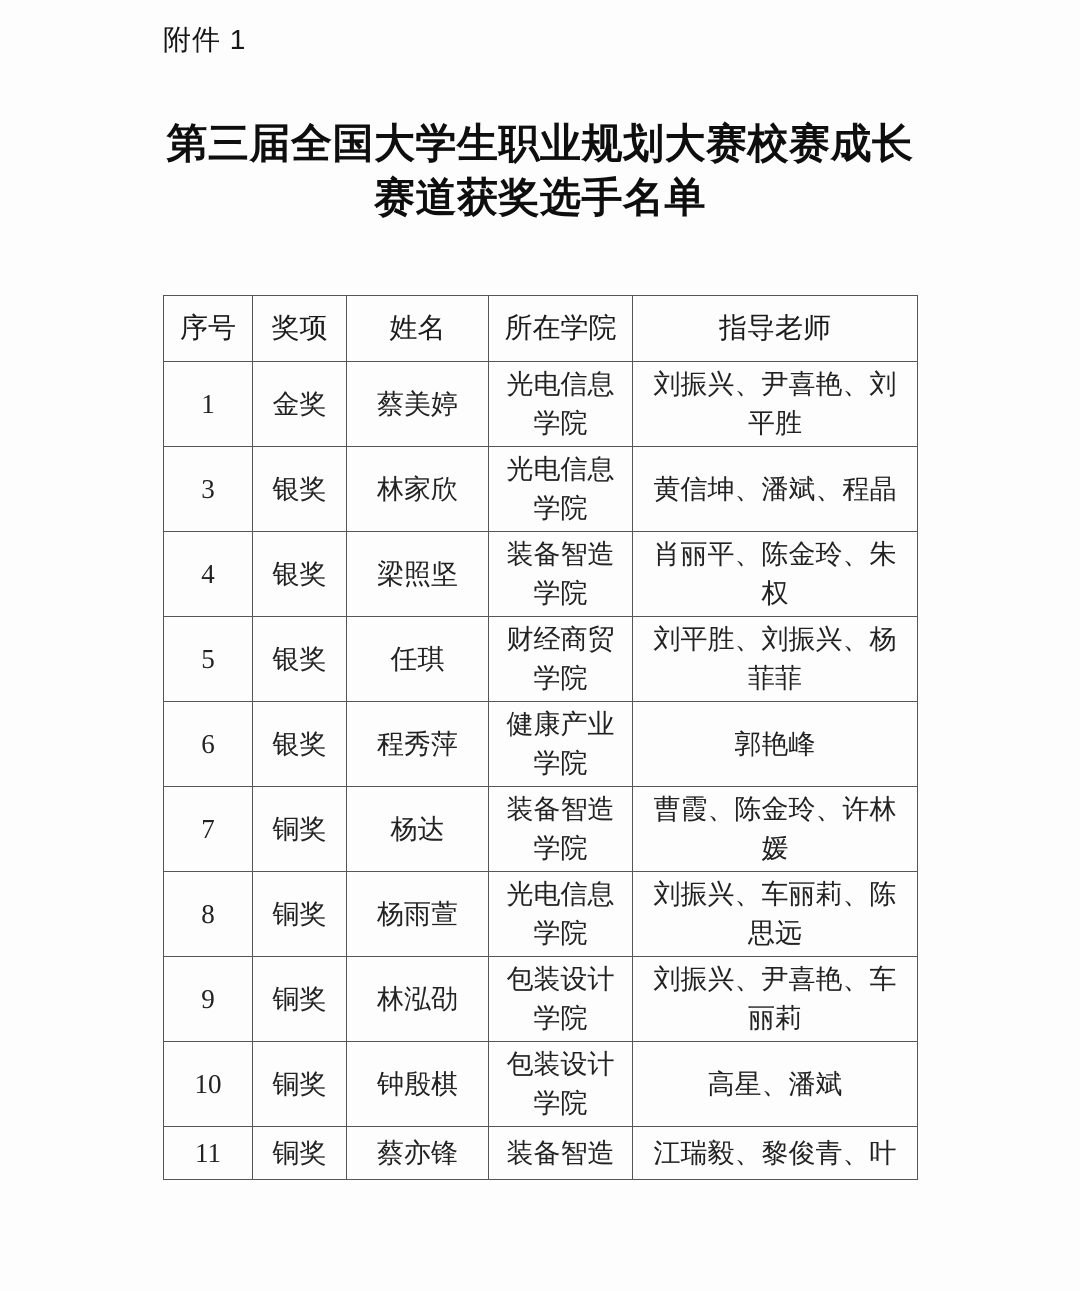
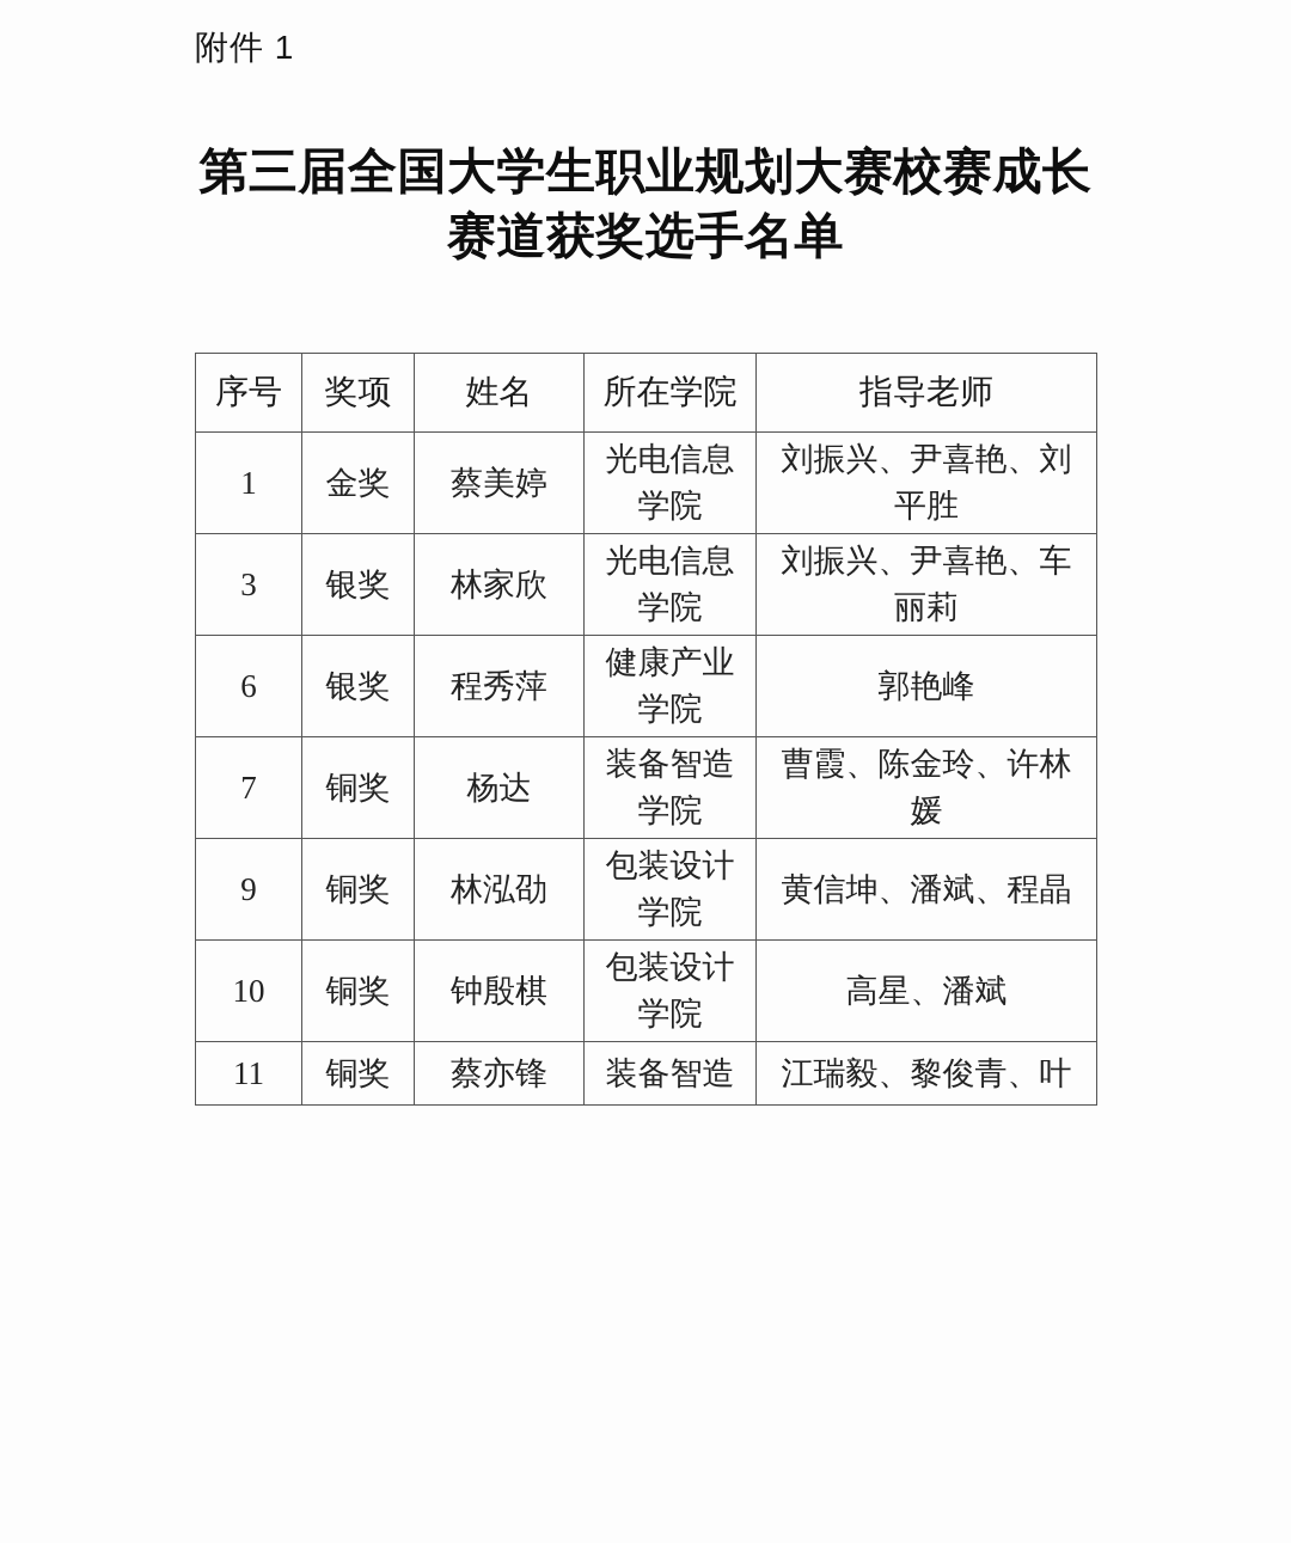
  附件 1
  第三届全国大学生职业规划大赛校赛成长
  赛道获奖选手名单
  序号	奖项	姓名	所在学院	指导老师
  1	金奖	蔡美婷	光电信息学院	刘振兴、尹喜艳、刘平胜
- 3	银奖	林家欣	光电信息学院	黄信坤、潘斌、程晶
+ 3	银奖	林家欣	光电信息学院	刘振兴、尹喜艳、车丽莉
- 4	银奖	梁照坚	装备智造学院	肖丽平、陈金玲、朱权
- 5	银奖	任琪	财经商贸学院	刘平胜、刘振兴、杨菲菲
  6	银奖	程秀萍	健康产业学院	郭艳峰
  7	铜奖	杨达	装备智造学院	曹霞、陈金玲、许林媛
- 8	铜奖	杨雨萱	光电信息学院	刘振兴、车丽莉、陈思远
- 9	铜奖	林泓劭	包装设计学院	刘振兴、尹喜艳、车丽莉
+ 9	铜奖	林泓劭	包装设计学院	黄信坤、潘斌、程晶
  10	铜奖	钟殷棋	包装设计学院	高星、潘斌
  11	铜奖	蔡亦锋	装备智造	江瑞毅、黎俊青、叶
